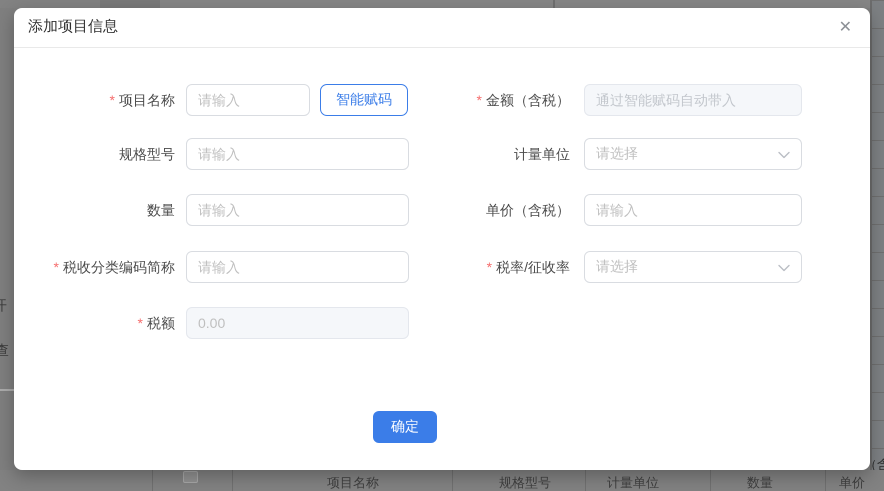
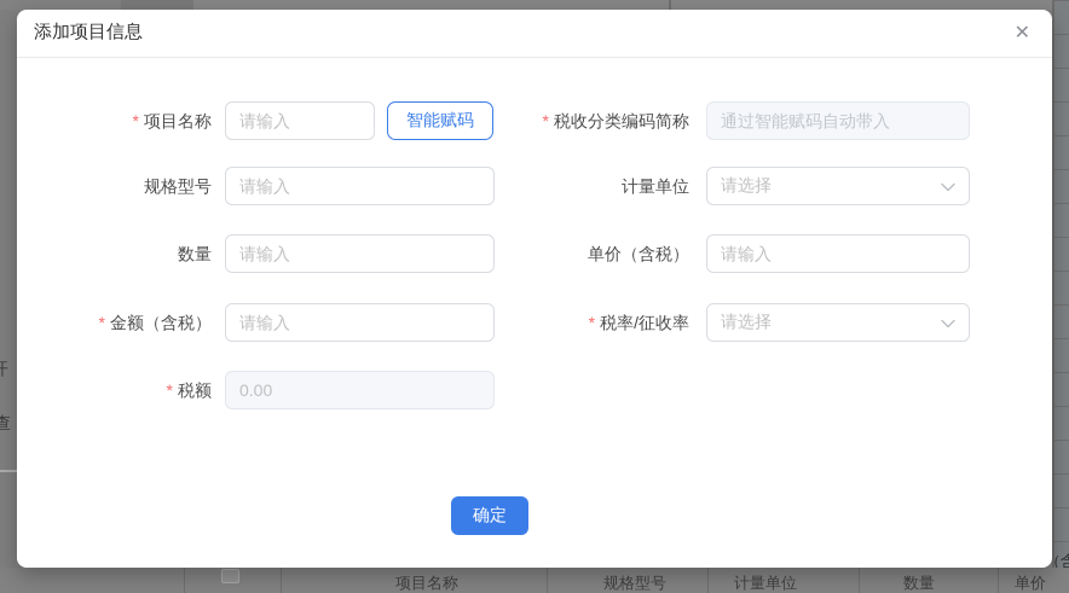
  开
  查
  项目名称
  规格型号
  计量单位
  数量
  单价
  添加项目信息
  ✕
  * 项目名称
  请输入
  智能赋码
- * 金额（含税）
+ * 税收分类编码简称
  通过智能赋码自动带入
  规格型号
  请输入
  计量单位
  请选择
  数量
  请输入
  单价（含税）
  请输入
- * 税收分类编码简称
+ * 金额（含税）
  请输入
  * 税率/征收率
  请选择
  * 税额
  0.00
  确定
